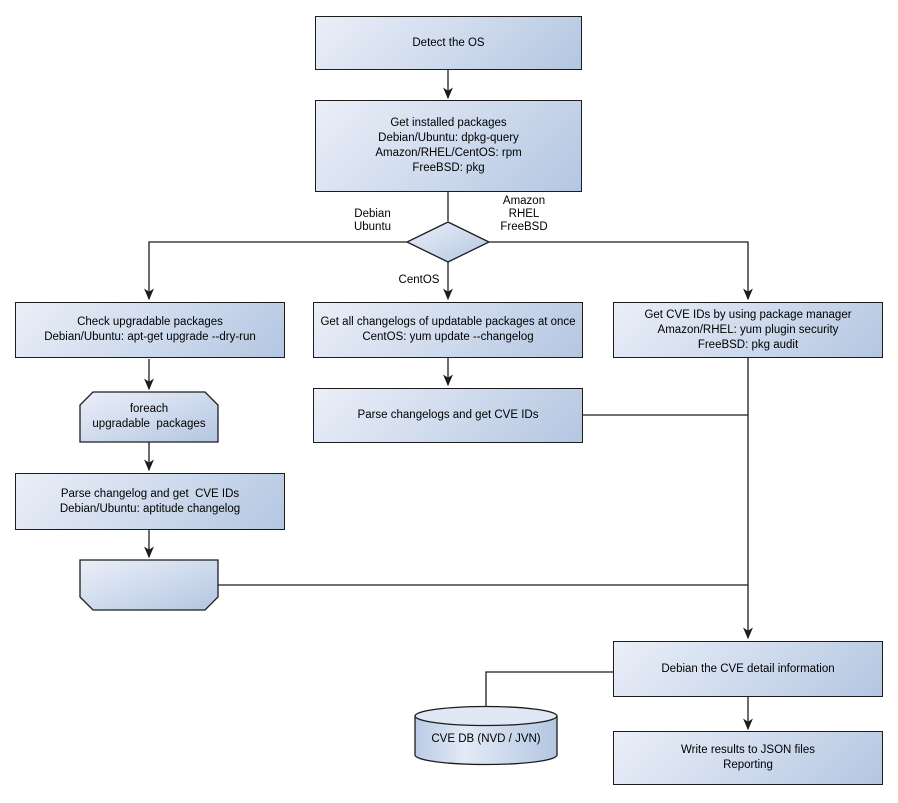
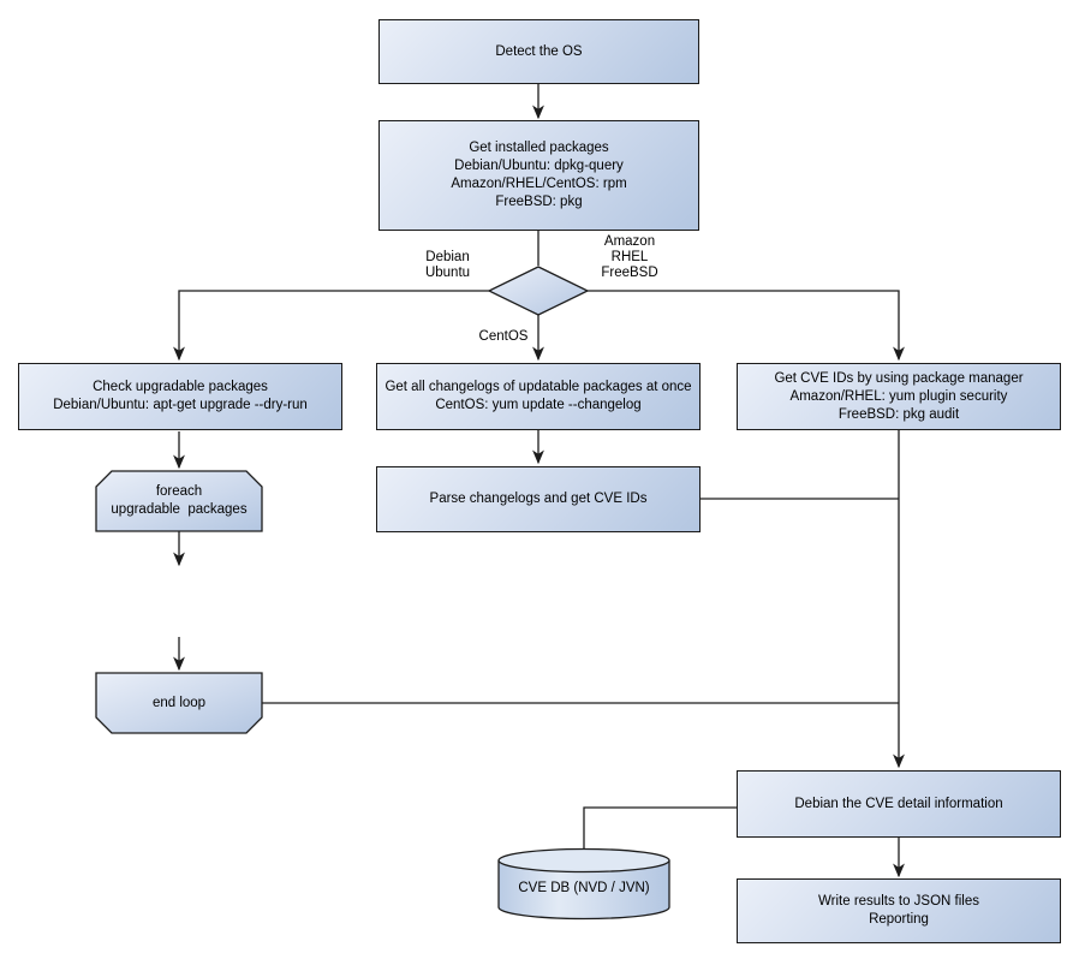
  Detect the OS
  Get installed packages
  Debian/Ubuntu: dpkg-query
  Amazon/RHEL/CentOS: rpm
  FreeBSD: pkg
  Check upgradable packages
  Debian/Ubuntu: apt-get upgrade --dry-run
- Parse changelog and get CVE IDs
- Debian/Ubuntu: aptitude changelog
  Get all changelogs of updatable packages at once
  CentOS: yum update --changelog
  Parse changelogs and get CVE IDs
  Get CVE IDs by using package manager
  Amazon/RHEL: yum plugin security
  FreeBSD: pkg audit
  Debian the CVE detail information
  Write results to JSON files
  Reporting
  foreach
  upgradable packages
+ end loop
  CVE DB (NVD / JVN)
  Debian
  Ubuntu
  Amazon
  RHEL
  FreeBSD
  CentOS
